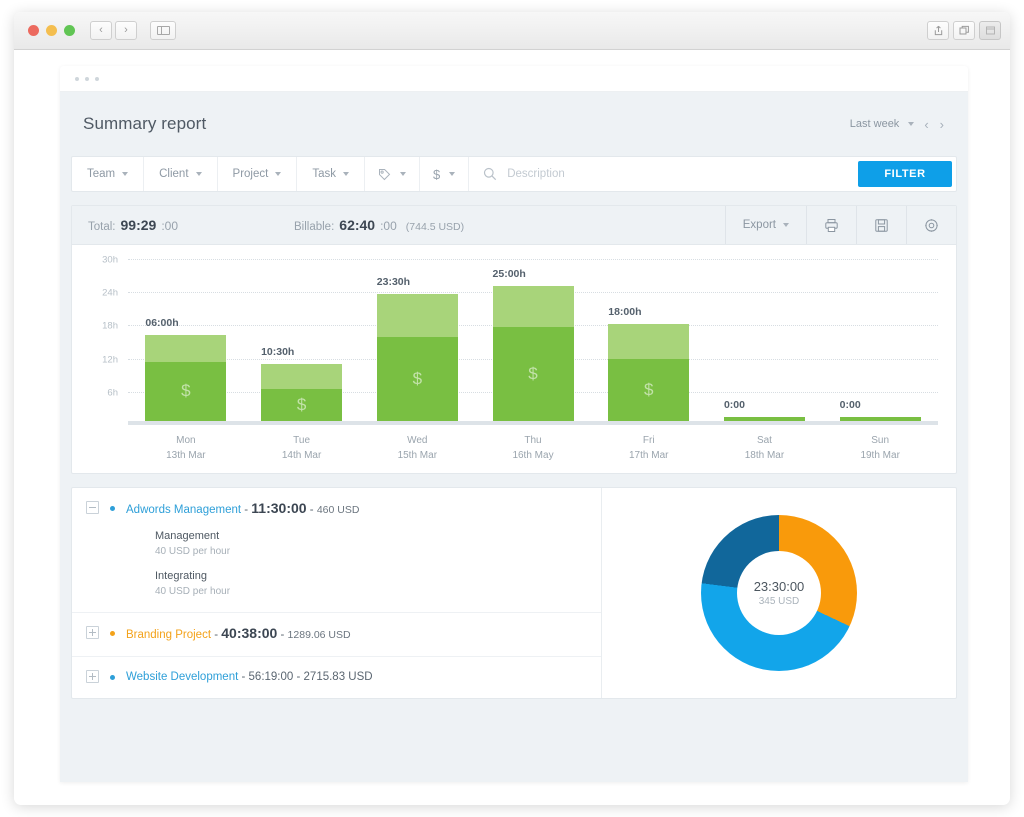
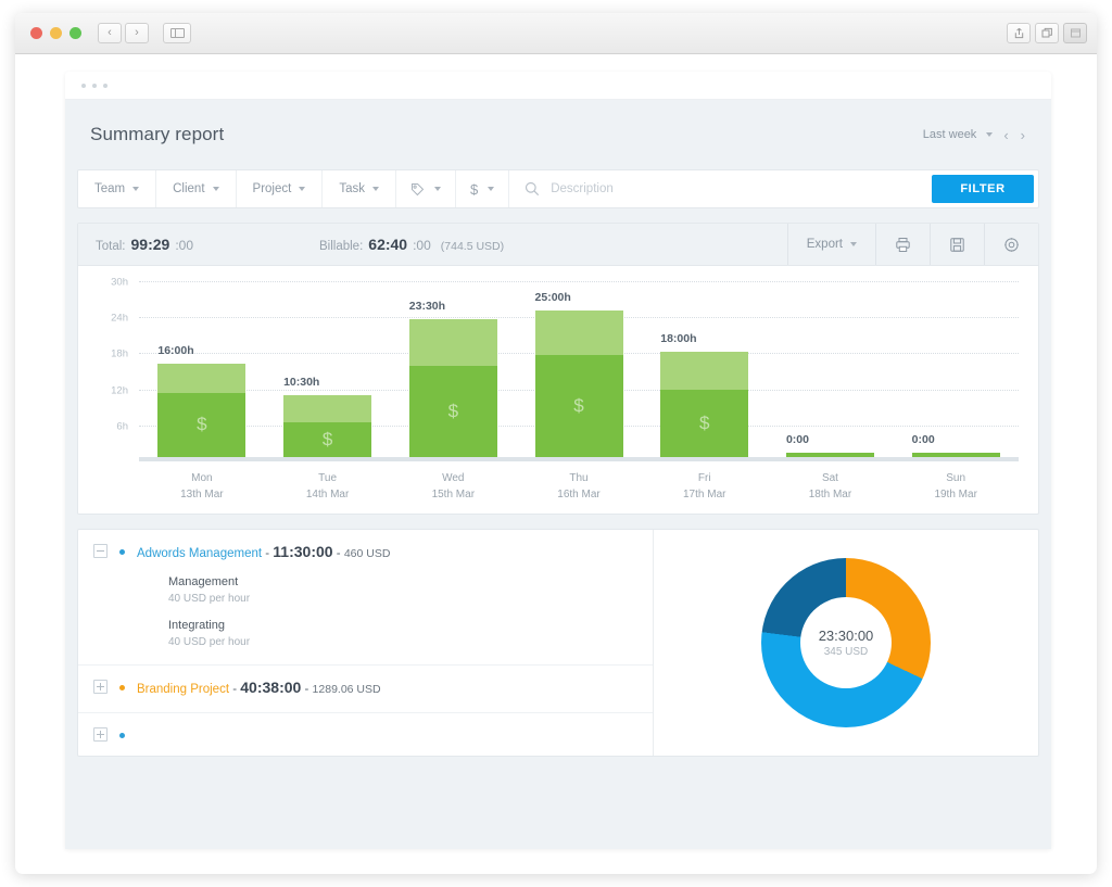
  ‹
  ›
  Summary report
  Last week
  ‹
  ›
  Team
  Client
  Project
  Task
  $
  Description
  FILTER
  Total:
  99:29
  :00
  Billable:
  62:40
  :00
  (744.5 USD)
  Export
  6h
  12h
  18h
  24h
  30h
- 06:00h
+ 16:00h
  $
  10:30h
  $
  23:30h
  $
  25:00h
  $
  18:00h
  $
  0:00
  0:00
  Mon
  13th Mar
  Tue
  14th Mar
  Wed
  15th Mar
  Thu
- 16th May
+ 16th Mar
  Fri
  17th Mar
  Sat
  18th Mar
  Sun
  19th Mar
  Adwords Management - 11:30:00 - 460 USD
  Management
  40 USD per hour
  Integrating
  40 USD per hour
  Branding Project - 40:38:00 - 1289.06 USD
- Website Development - 56:19:00 - 2715.83 USD
  23:30:00
  345 USD
